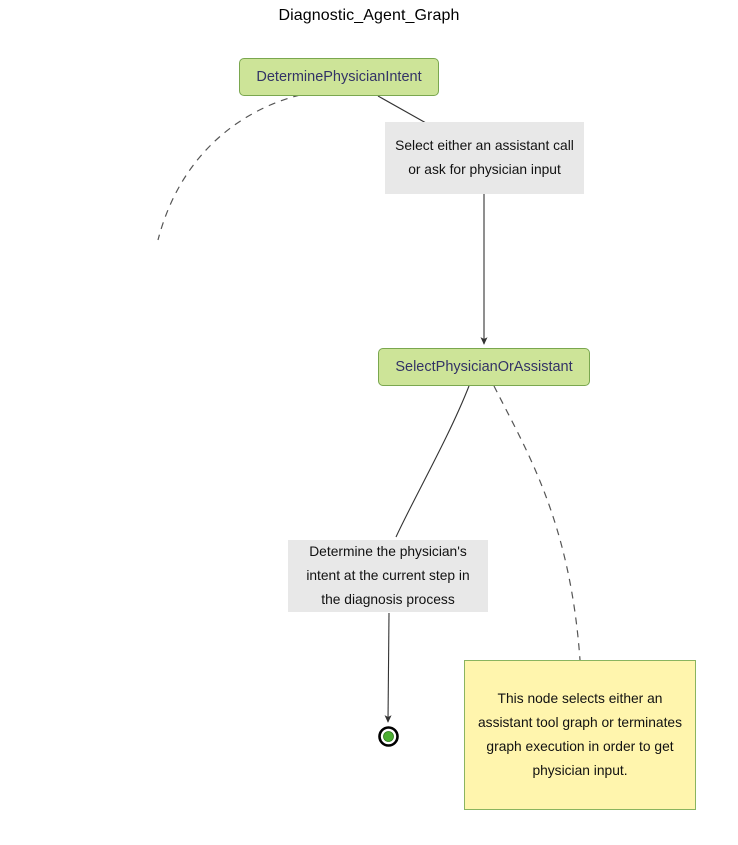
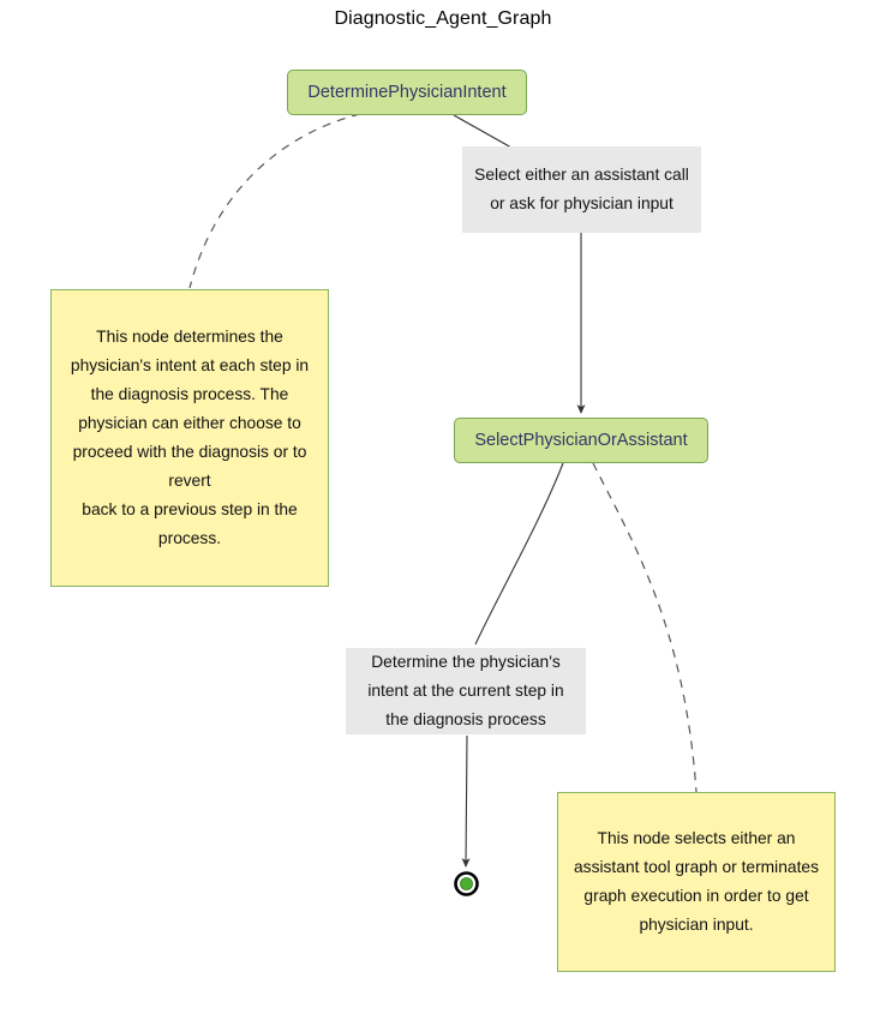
  Diagnostic_Agent_Graph
  DeterminePhysicianIntent
  Select either an assistant call or ask for physician input
+ This node determines the physician's intent at each step in the diagnosis process. The physician can either choose to proceed with the diagnosis or to revert
+ back to a previous step in the process.
  SelectPhysicianOrAssistant
  Determine the physician's intent at the current step in the diagnosis process
  This node selects either an assistant tool graph or terminates graph execution in order to get physician input.
